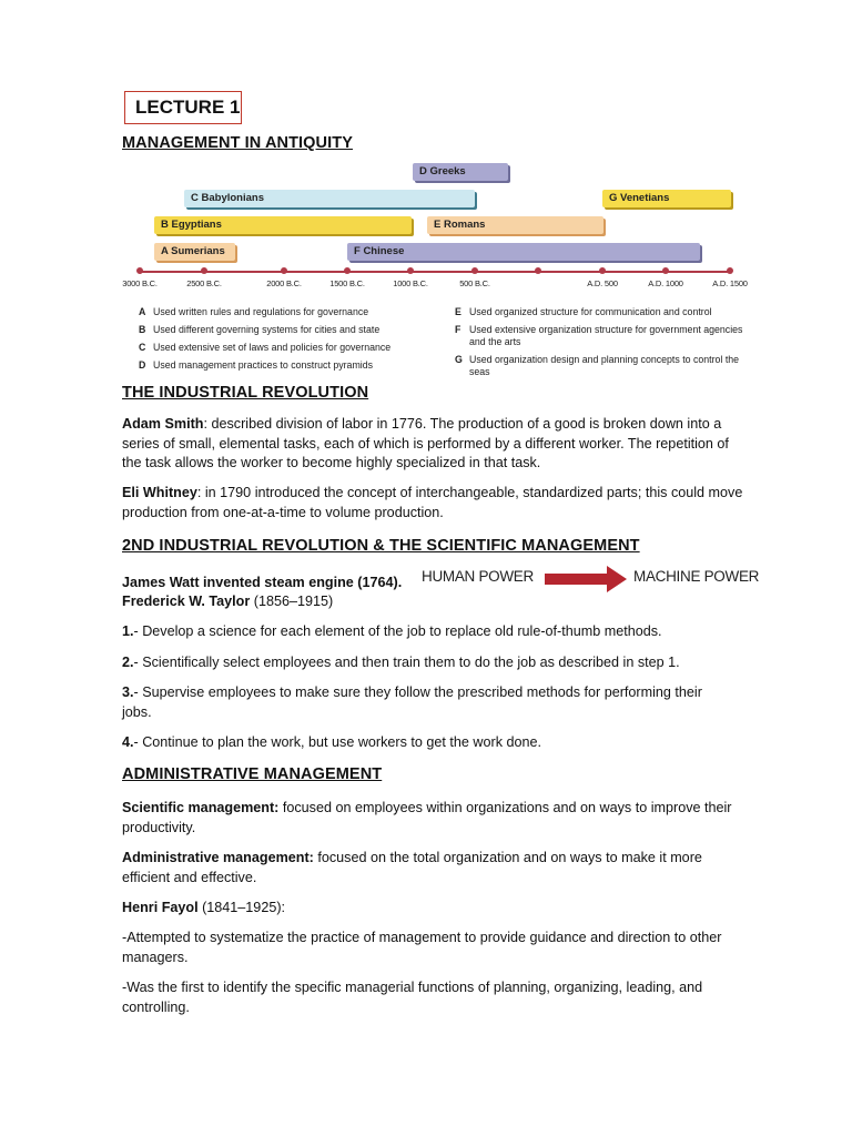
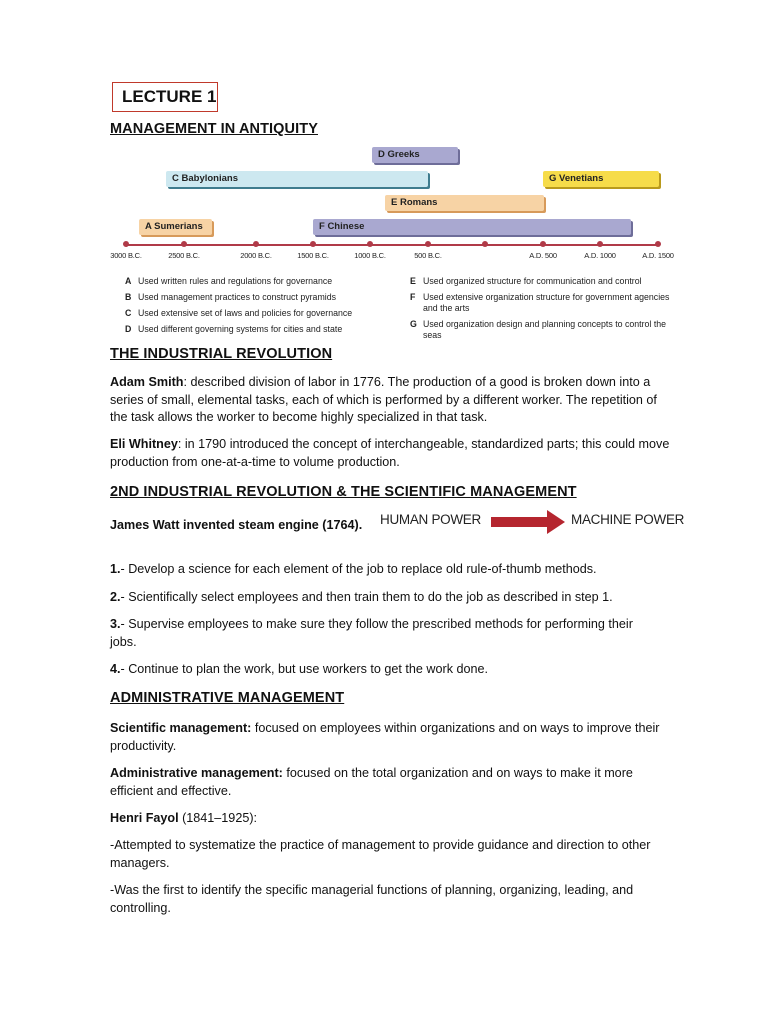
  LECTURE 1
  MANAGEMENT IN ANTIQUITY
  D Greeks
  C Babylonians
  G Venetians
- B Egyptians
  E Romans
  A Sumerians
  F Chinese
  3000 B.C.
  2500 B.C.
  2000 B.C.
  1500 B.C.
  1000 B.C.
  500 B.C.
  A.D. 500
  A.D. 1000
  A.D. 1500
  A
  Used written rules and regulations for governance
  B
- Used different governing systems for cities and state
+ Used management practices to construct pyramids
  C
  Used extensive set of laws and policies for governance
  D
- Used management practices to construct pyramids
+ Used different governing systems for cities and state
  E
  Used organized structure for communication and control
  F
  Used extensive organization structure for government agencies and the arts
  G
  Used organization design and planning concepts to control the seas
  THE INDUSTRIAL REVOLUTION
  Adam Smith: described division of labor in 1776. The production of a good is broken down into a series of small, elemental tasks, each of which is performed by a different worker. The repetition of the task allows the worker to become highly specialized in that task.
  Eli Whitney: in 1790 introduced the concept of interchangeable, standardized parts; this could move production from one-at-a-time to volume production.
  2ND INDUSTRIAL REVOLUTION & THE SCIENTIFIC MANAGEMENT
  James Watt invented steam engine (1764).
- Frederick W. Taylor (1856–1915)
  HUMAN POWER
  MACHINE POWER
  1.- Develop a science for each element of the job to replace old rule-of-thumb methods.
  2.- Scientifically select employees and then train them to do the job as described in step 1.
  3.- Supervise employees to make sure they follow the prescribed methods for performing their jobs.
  4.- Continue to plan the work, but use workers to get the work done.
  ADMINISTRATIVE MANAGEMENT
  Scientific management: focused on employees within organizations and on ways to improve their productivity.
  Administrative management: focused on the total organization and on ways to make it more efficient and effective.
  Henri Fayol (1841–1925):
  -Attempted to systematize the practice of management to provide guidance and direction to other managers.
  -Was the first to identify the specific managerial functions of planning, organizing, leading, and controlling.
